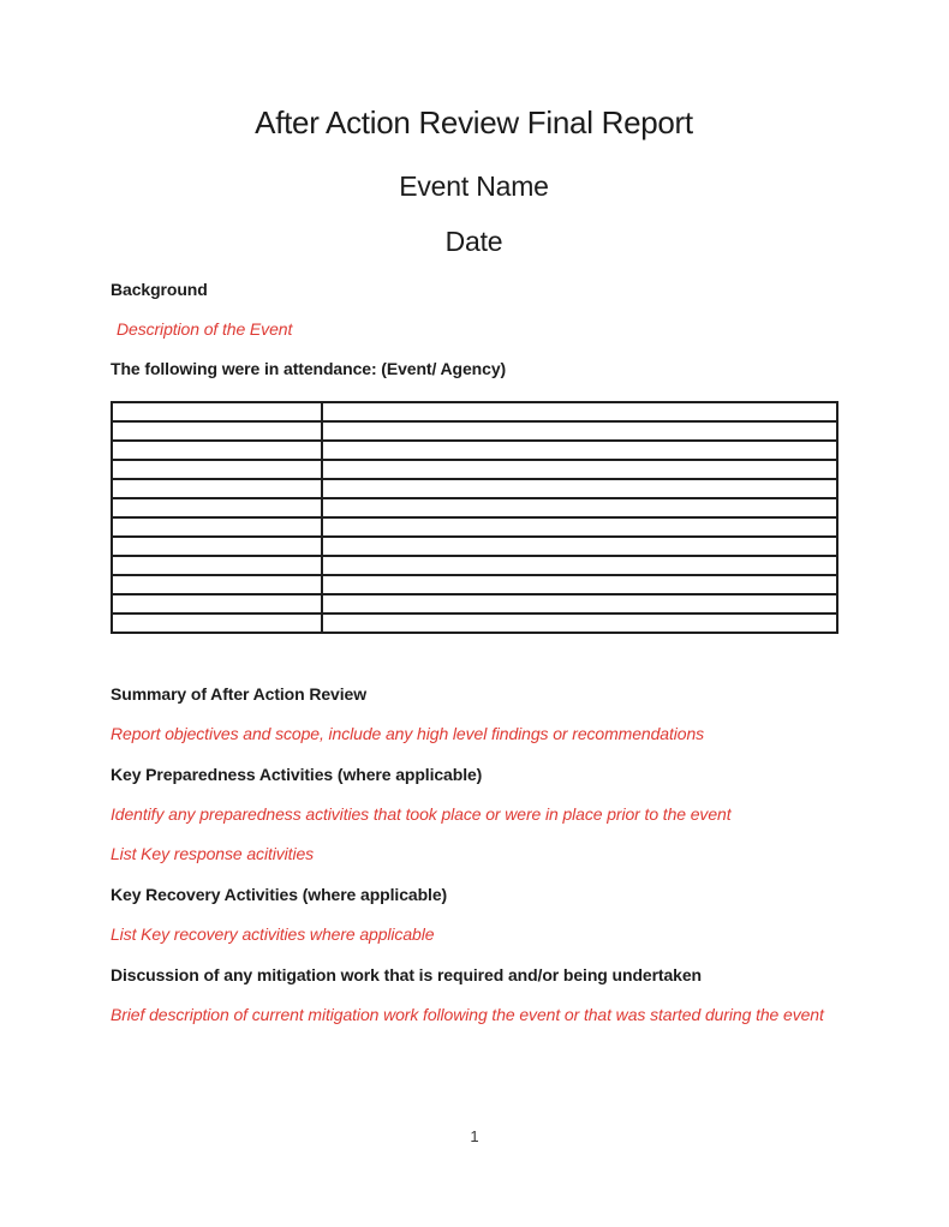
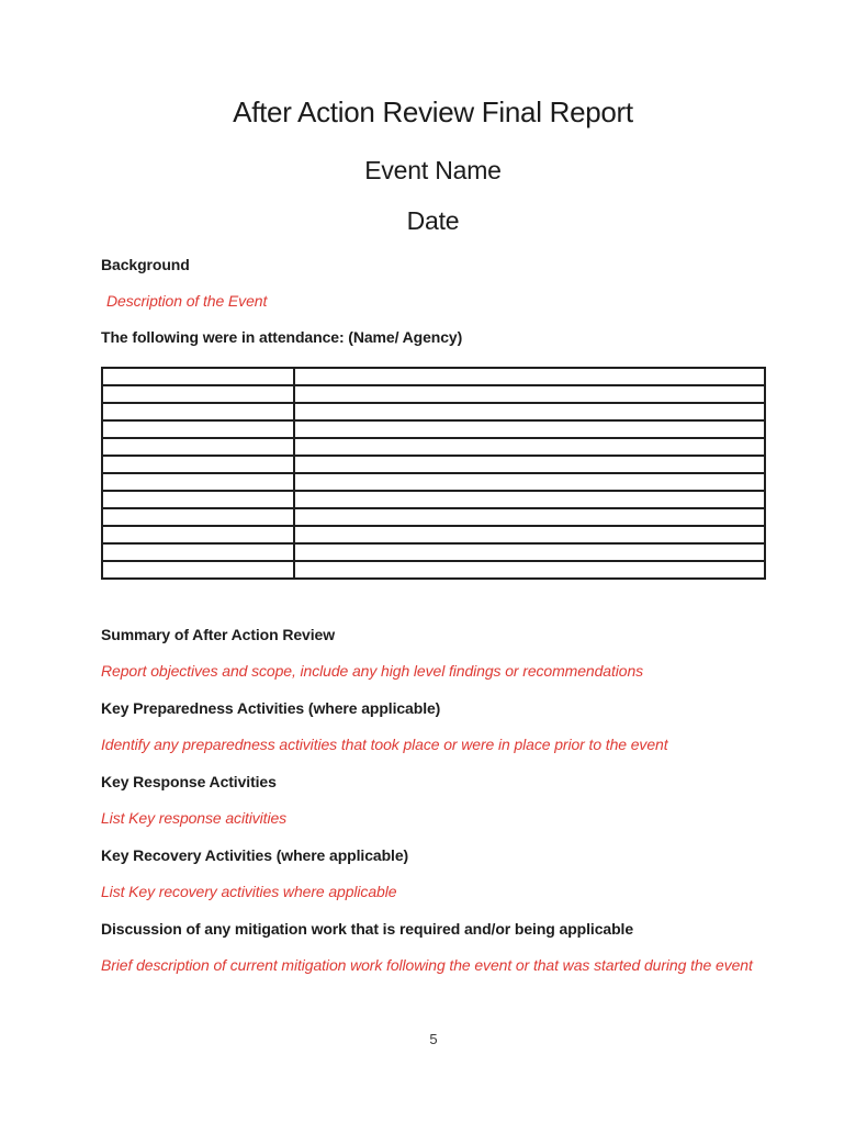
  After Action Review Final Report
  Event Name
  Date
  Background
  Description of the Event
- The following were in attendance: (Event/ Agency)
+ The following were in attendance: (Name/ Agency)
  Summary of After Action Review
  Report objectives and scope, include any high level findings or recommendations
  Key Preparedness Activities (where applicable)
  Identify any preparedness activities that took place or were in place prior to the event
+ Key Response Activities
  List Key response acitivities
  Key Recovery Activities (where applicable)
  List Key recovery activities where applicable
- Discussion of any mitigation work that is required and/or being undertaken
+ Discussion of any mitigation work that is required and/or being applicable
  Brief description of current mitigation work following the event or that was started during the event
- 1
+ 5
